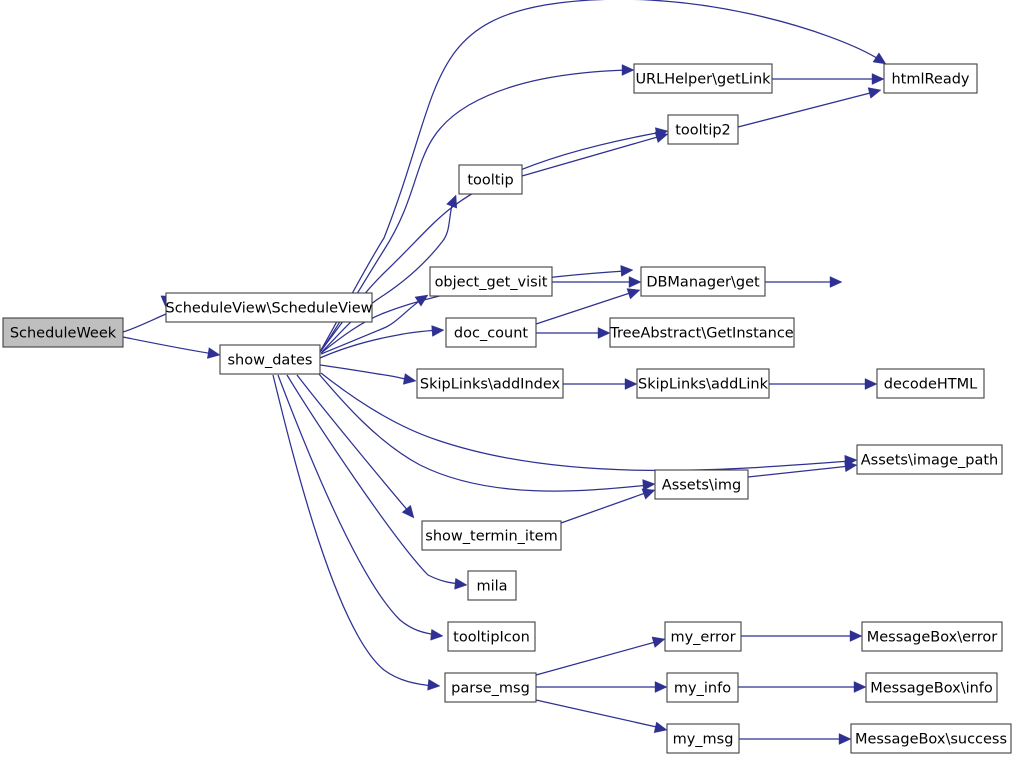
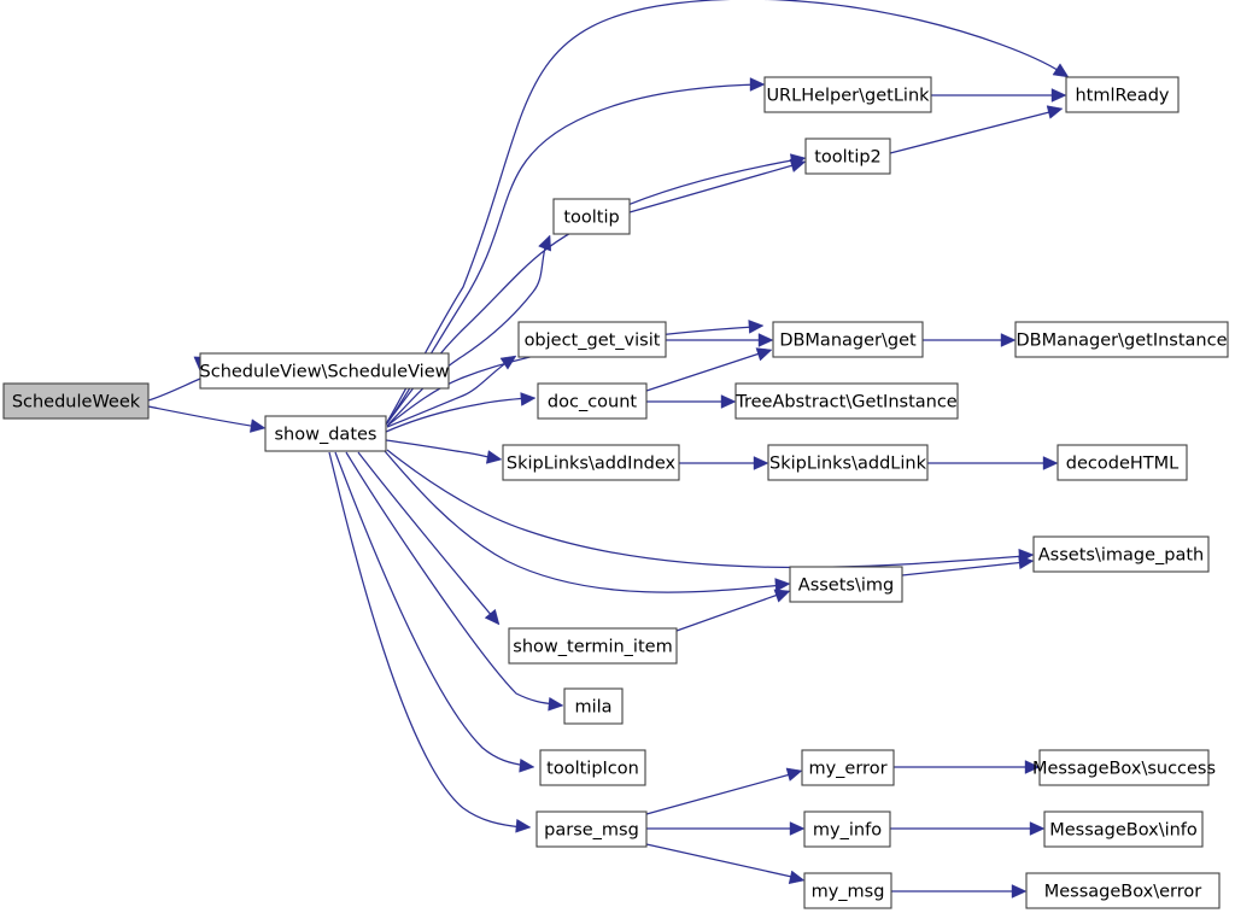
  ScheduleWeek
  ScheduleView\ScheduleView
  show_dates
  URLHelper\getLink
  htmlReady
  tooltip2
  tooltip
  object_get_visit
  DBManager\get
+ DBManager\getInstance
  doc_count
  TreeAbstract\GetInstance
  SkipLinks\addIndex
  SkipLinks\addLink
  decodeHTML
  Assets\image_path
  Assets\img
  show_termin_item
  mila
  tooltipIcon
  parse_msg
  my_error
  my_info
  my_msg
- MessageBox\error
+ MessageBox\success
  MessageBox\info
- MessageBox\success
+ MessageBox\error
